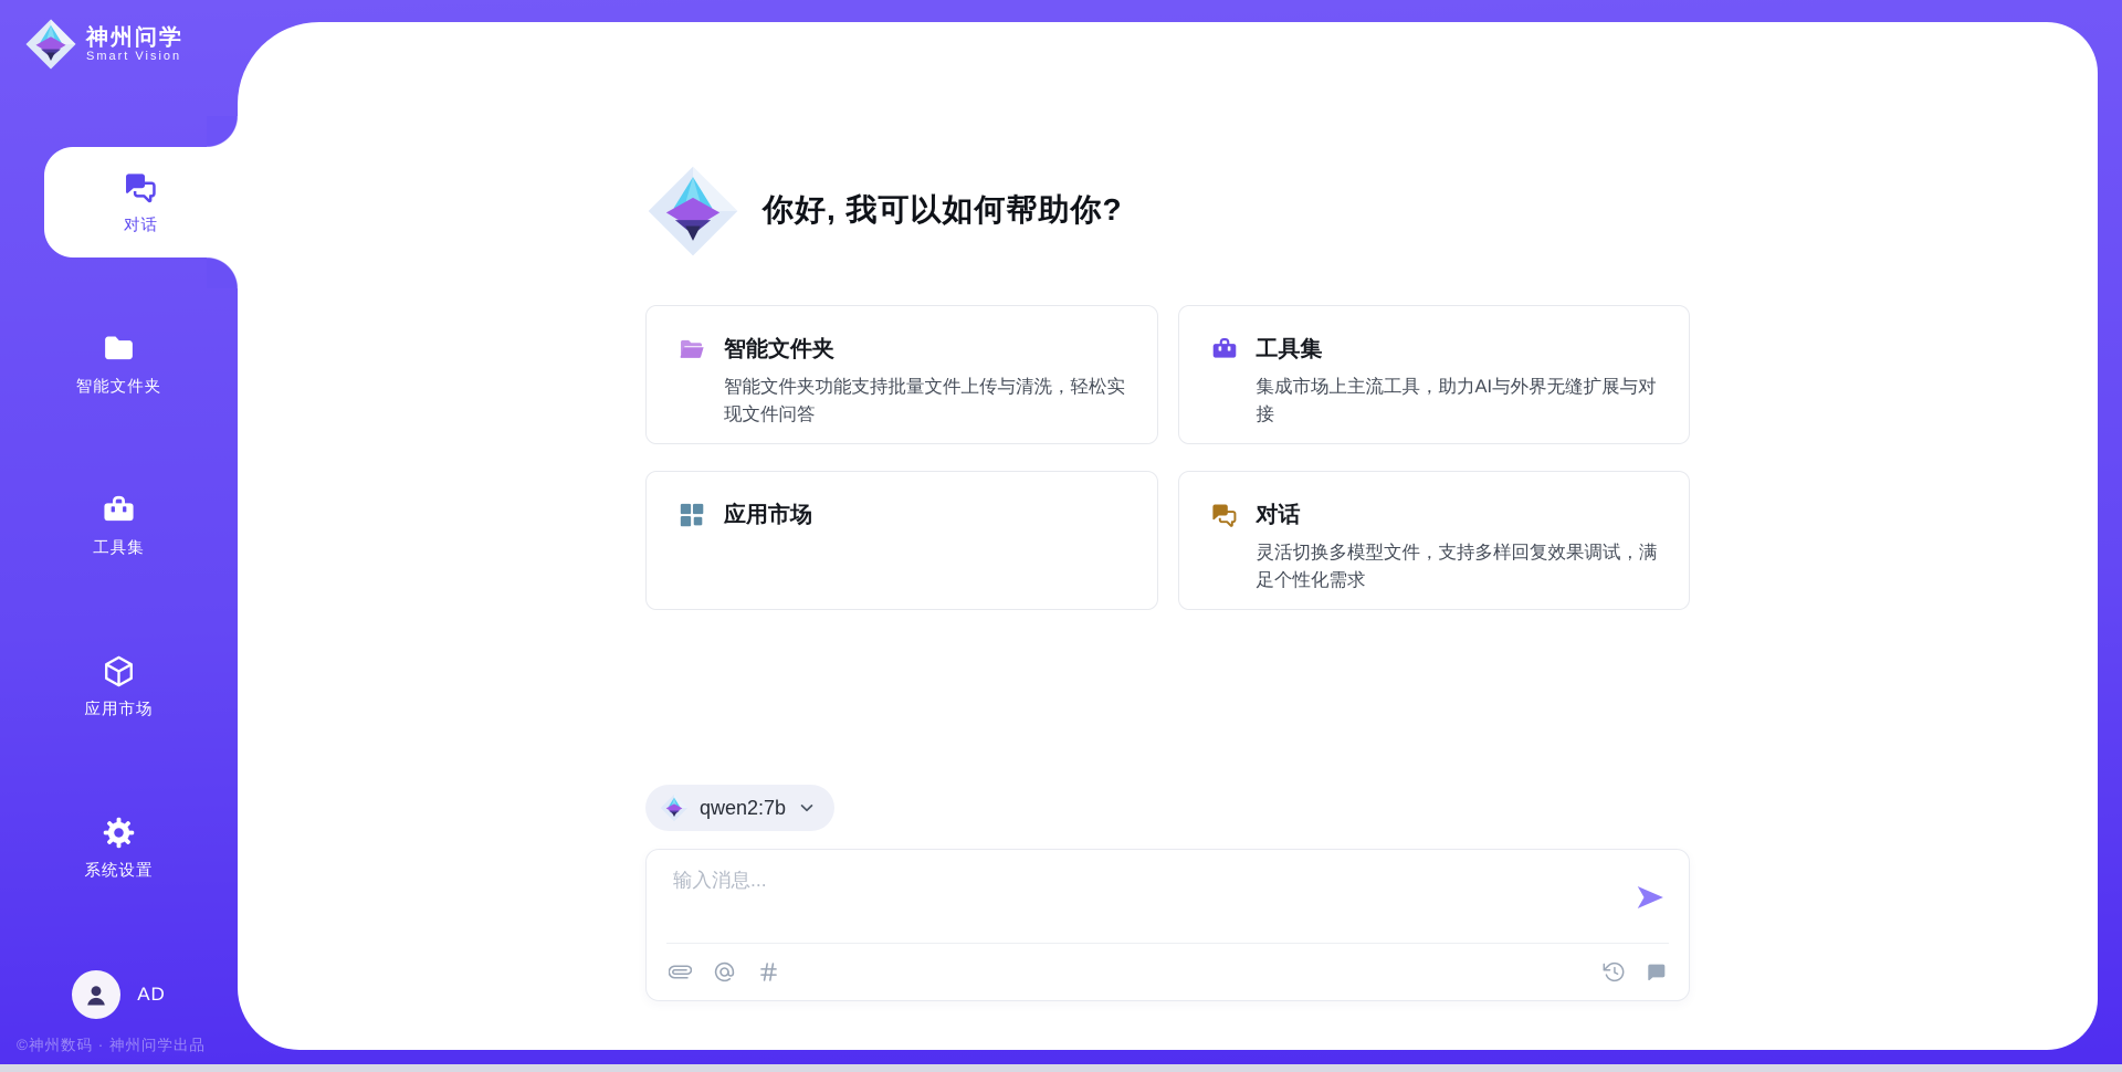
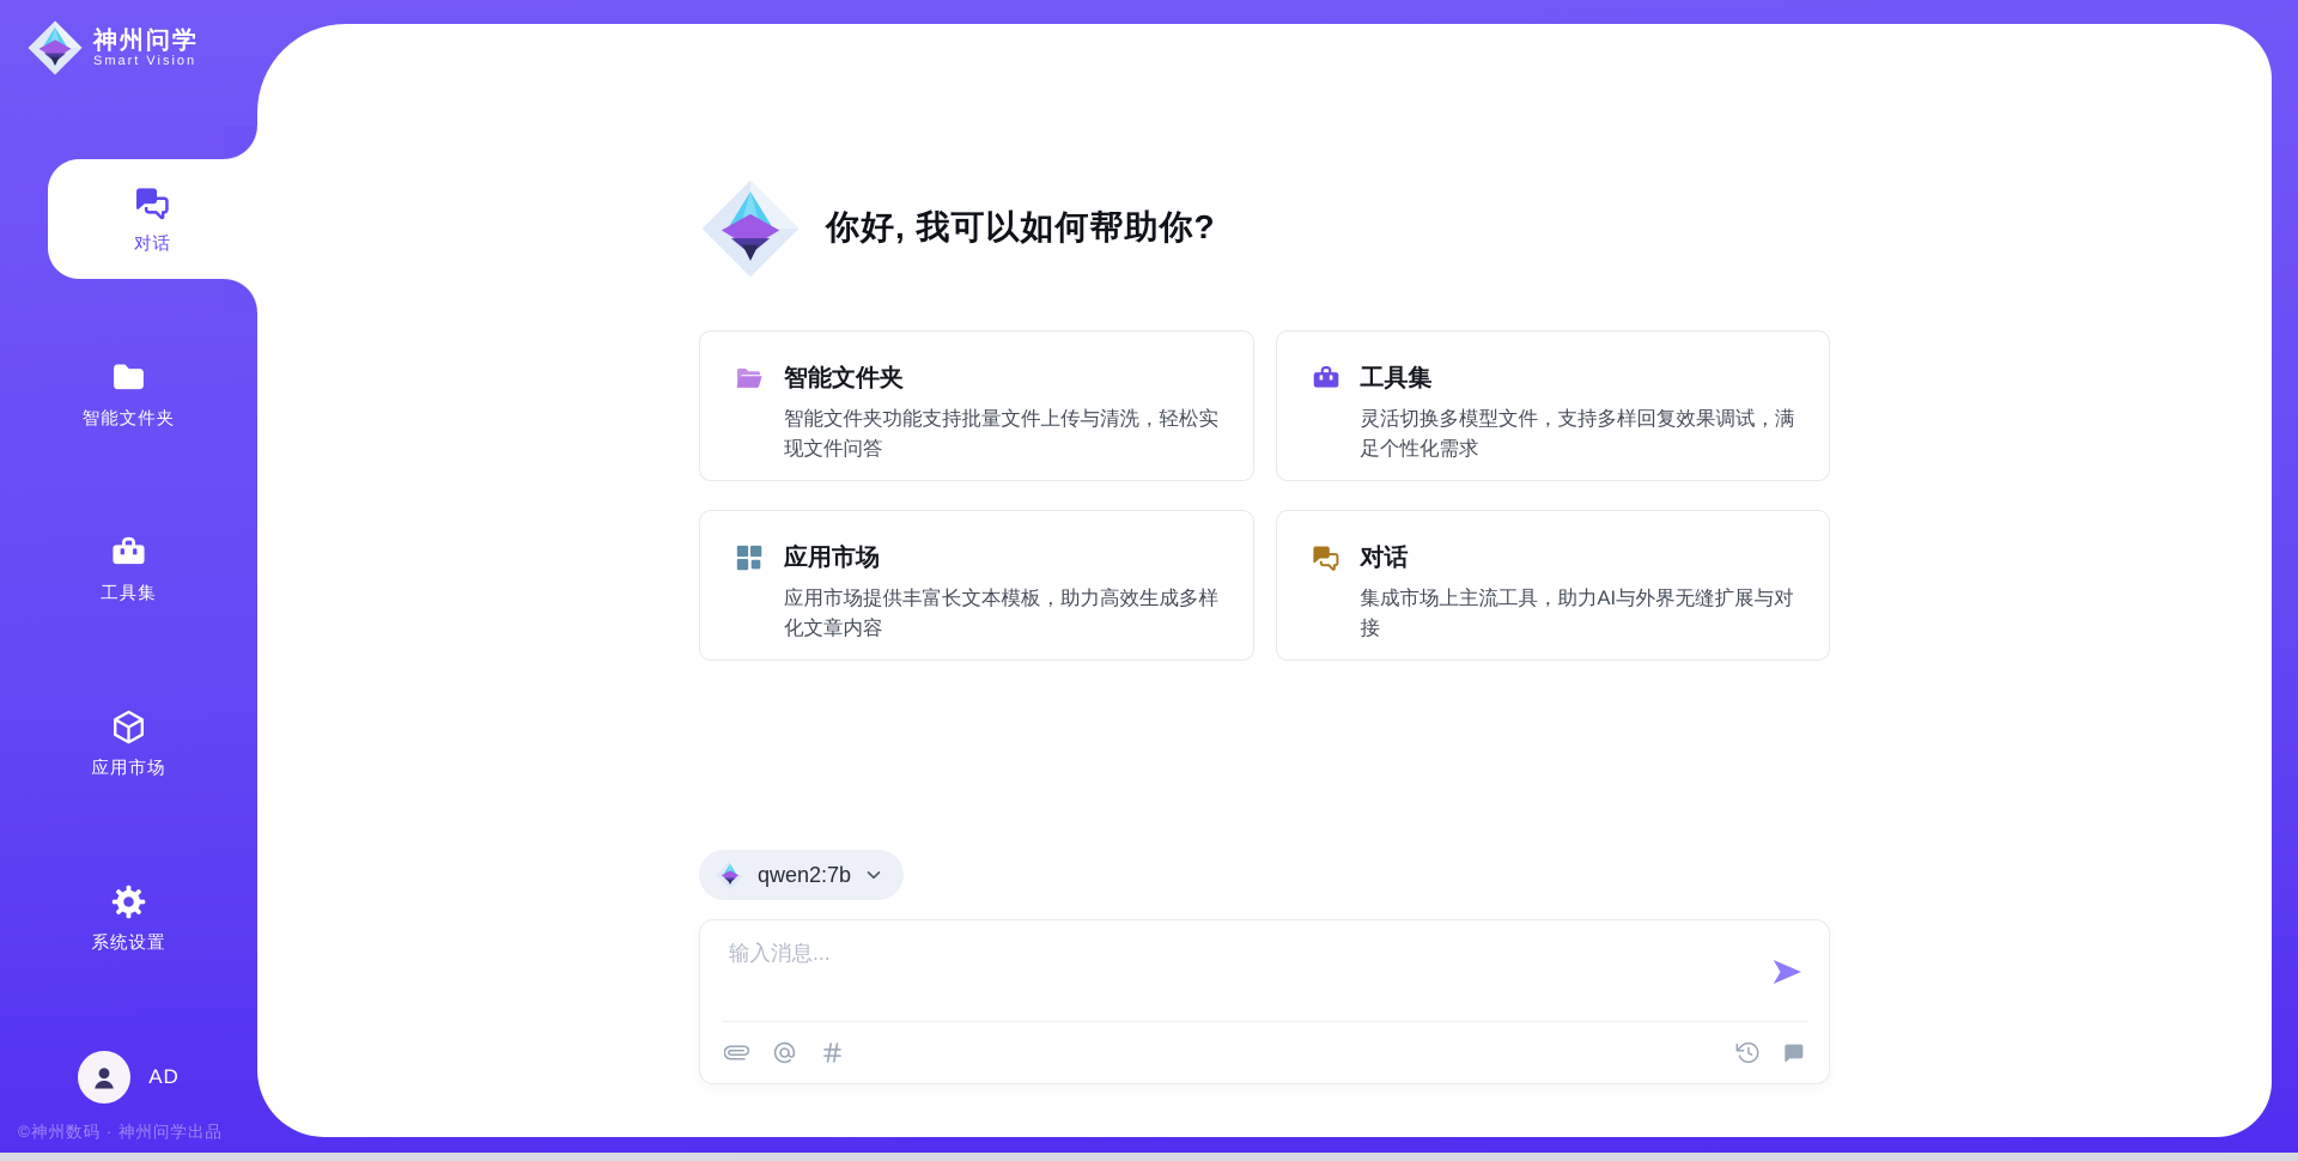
  神州问学
  Smart Vision
  对话
  智能文件夹
  工具集
  应用市场
  系统设置
  AD
  ©神州数码 · 神州问学出品
  你好, 我可以如何帮助你?
  智能文件夹
  智能文件夹功能支持批量文件上传与清洗，轻松实现文件问答
  工具集
- 集成市场上主流工具，助力AI与外界无缝扩展与对接
+ 灵活切换多模型文件，支持多样回复效果调试，满足个性化需求
  应用市场
+ 应用市场提供丰富长文本模板，助力高效生成多样化文章内容
  对话
- 灵活切换多模型文件，支持多样回复效果调试，满足个性化需求
+ 集成市场上主流工具，助力AI与外界无缝扩展与对接
  qwen2:7b
  输入消息...
